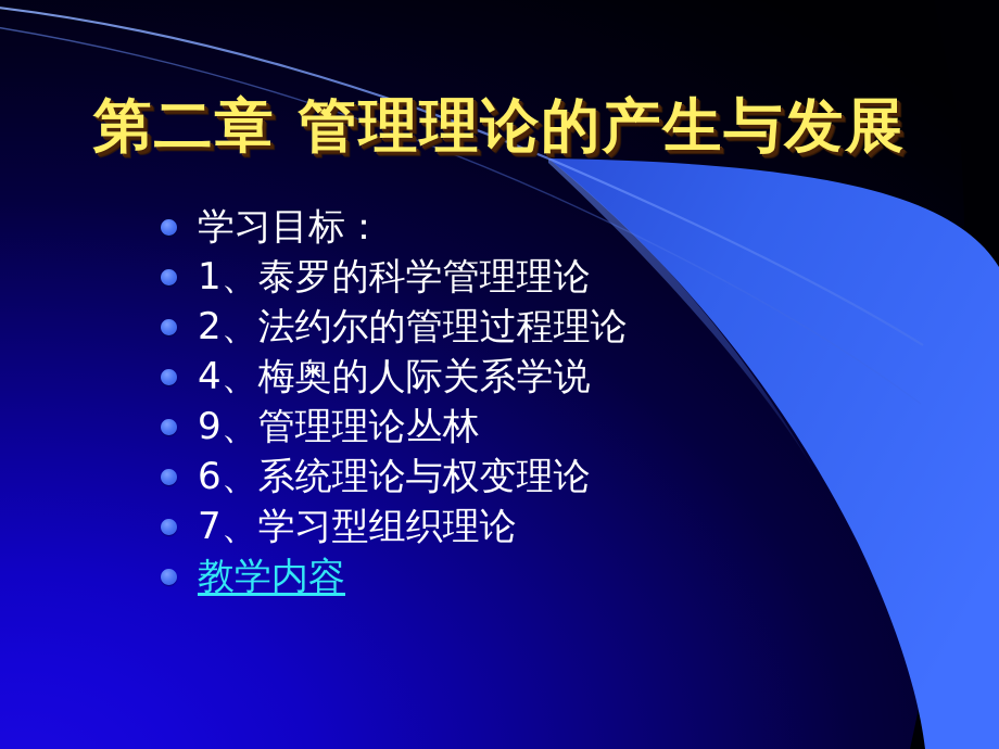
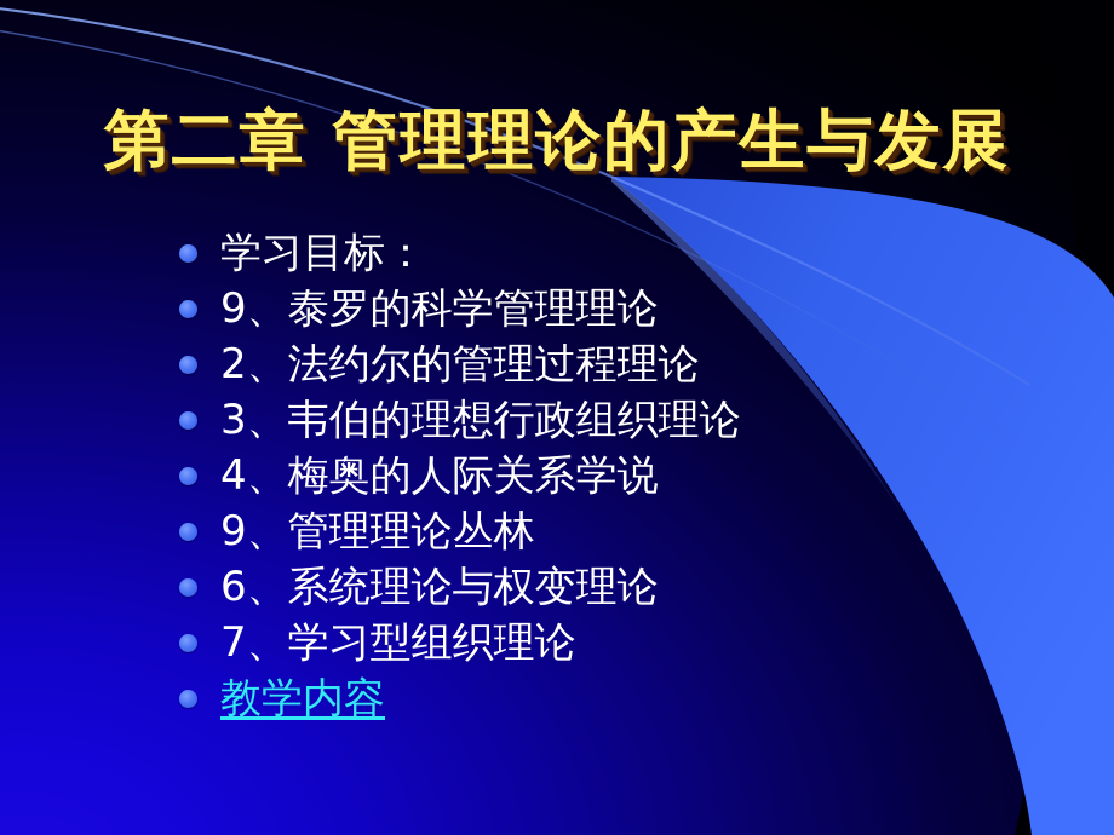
  第二章 管理理论的产生与发展
  学习目标：
- 1、泰罗的科学管理理论
+ 9、泰罗的科学管理理论
  2、法约尔的管理过程理论
+ 3、韦伯的理想行政组织理论
  4、梅奥的人际关系学说
  9、管理理论丛林
  6、系统理论与权变理论
  7、学习型组织理论
  教学内容
